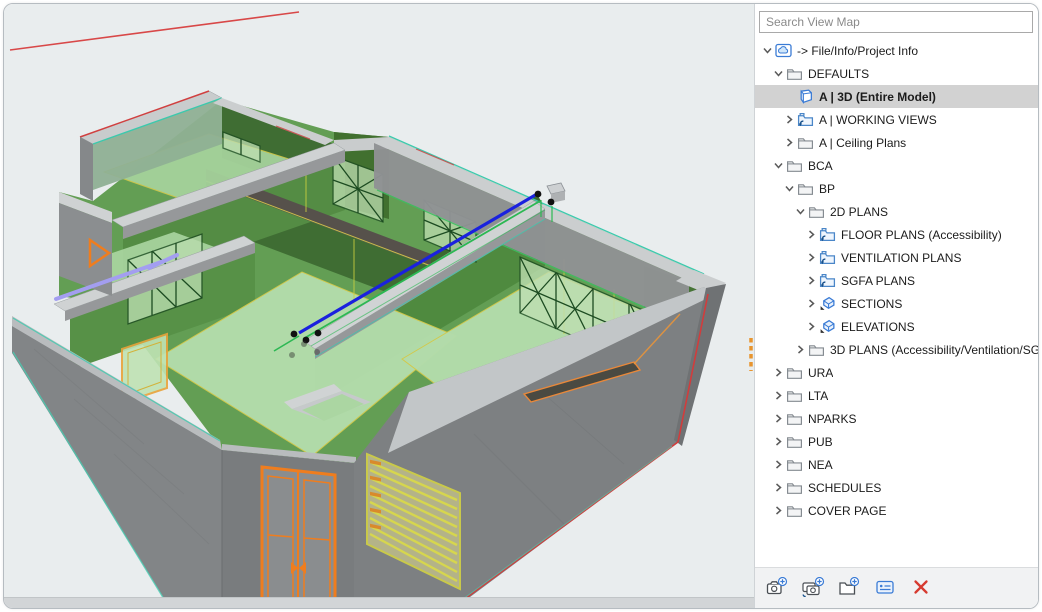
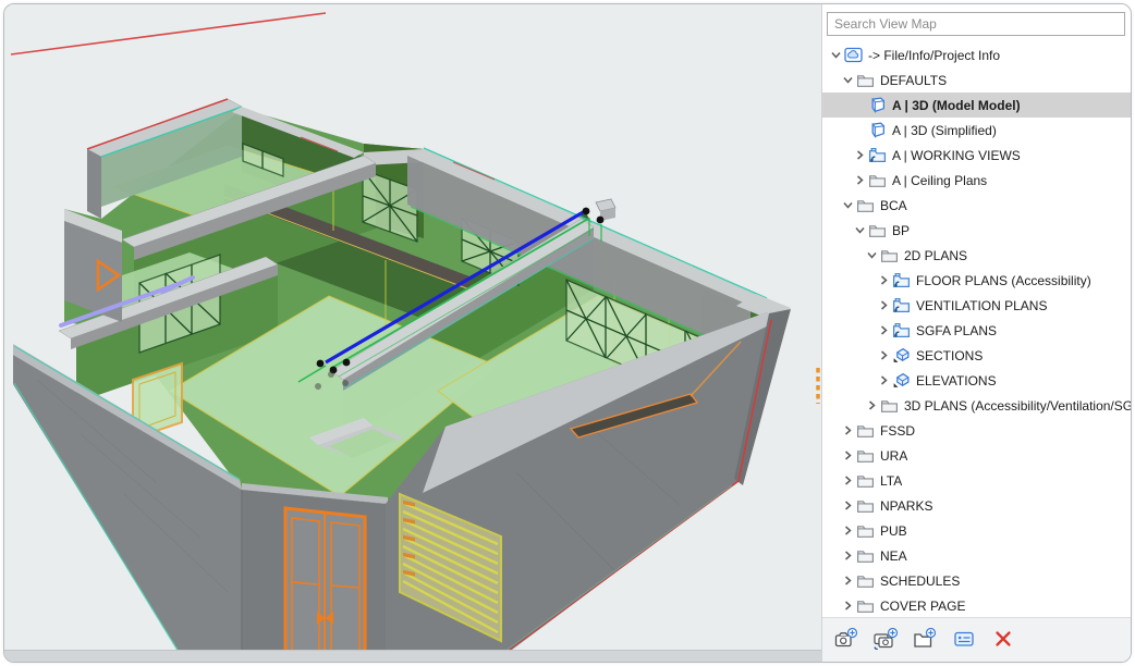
  Search View Map
  -> File/Info/Project Info
  DEFAULTS
- A | 3D (Entire Model)
+ A | 3D (Model Model)
+ A | 3D (Simplified)
  A | WORKING VIEWS
  A | Ceiling Plans
  BCA
  BP
  2D PLANS
  FLOOR PLANS (Accessibility)
  VENTILATION PLANS
  SGFA PLANS
  SECTIONS
  ELEVATIONS
  3D PLANS (Accessibility/Ventilation/SG
+ FSSD
  URA
  LTA
  NPARKS
  PUB
  NEA
  SCHEDULES
  COVER PAGE
